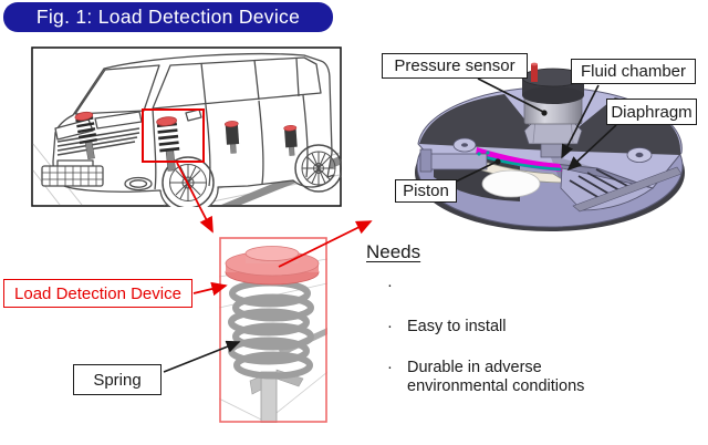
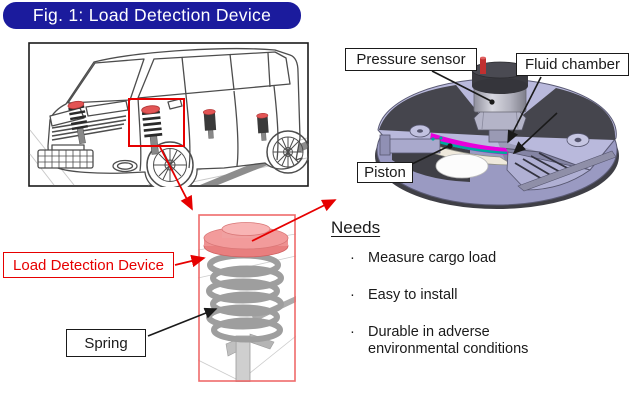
  Fig. 1: Load Detection Device
  Pressure sensor
  Fluid chamber
- Diaphragm
  Piston
  Load Detection Device
  Spring
  Needs
  ·
+ Measure cargo load
  ·
  Easy to install
  ·
  Durable in adverse environmental conditions
